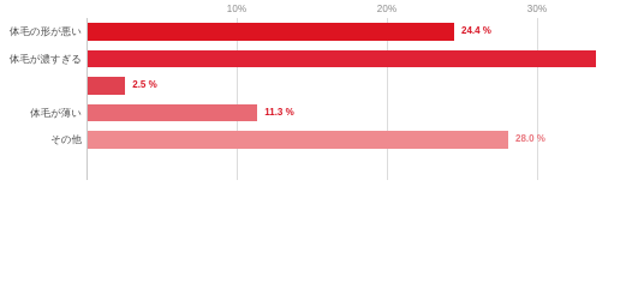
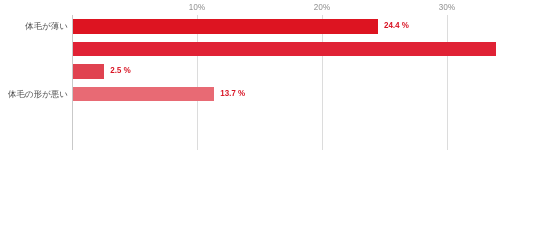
  10%
  20%
  30%
- 体毛の形が悪い
+ 体毛が薄い
  24.4 %
- 体毛が濃すぎる
  2.5 %
- 体毛が薄い
+ 体毛の形が悪い
- 11.3 %
+ 13.7 %
- その他
- 28.0 %
